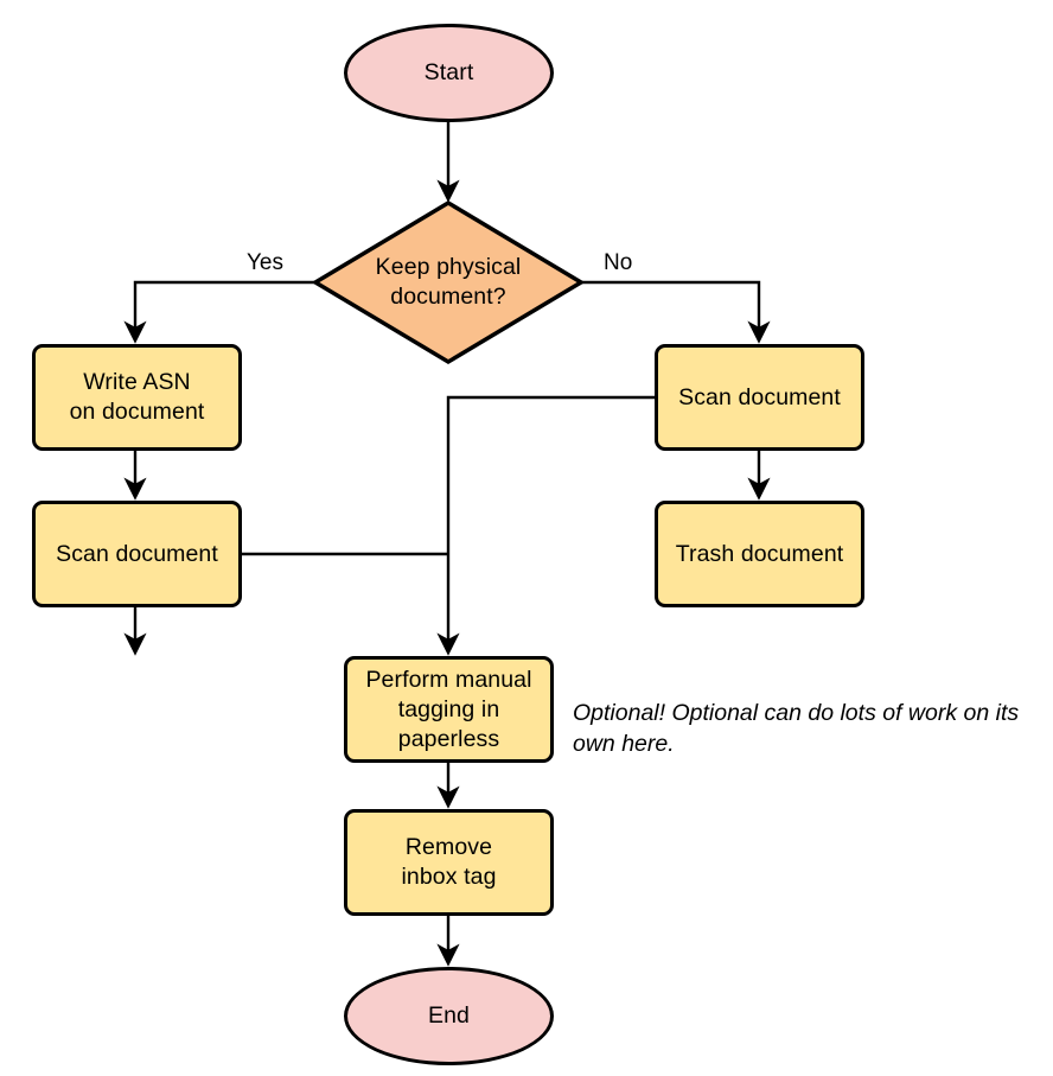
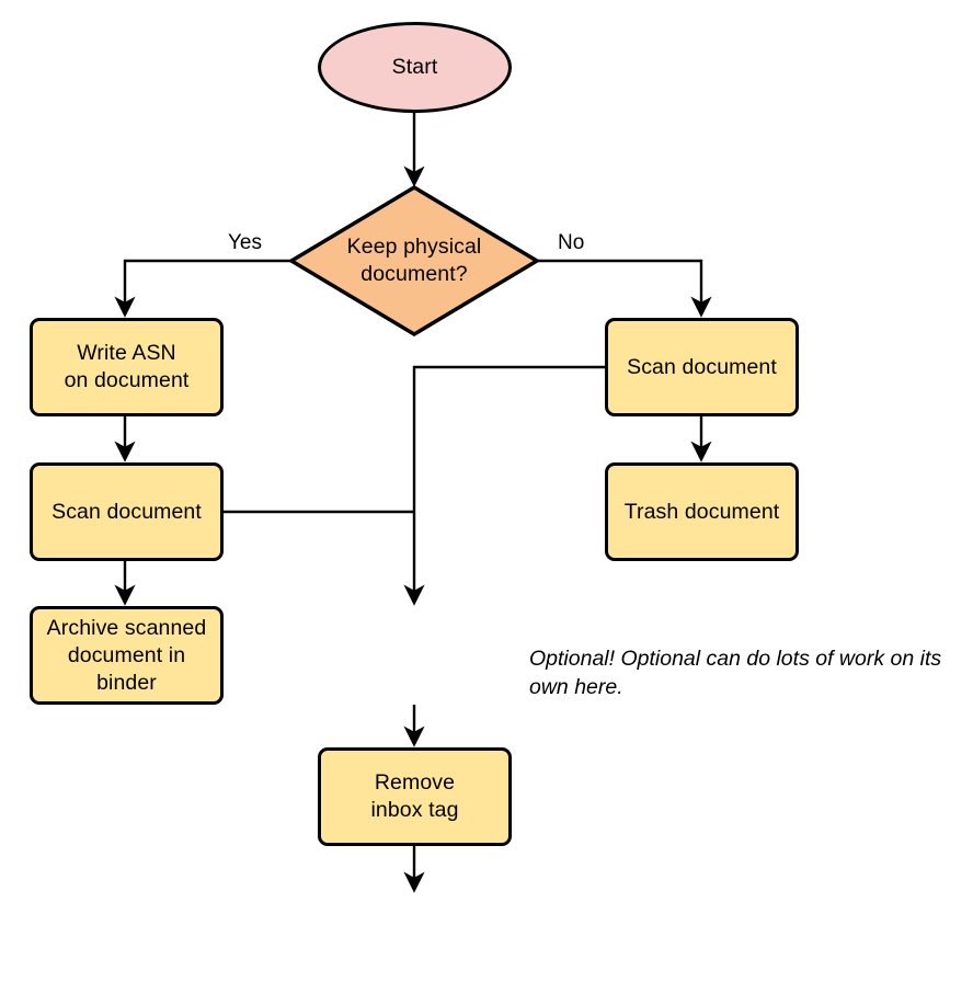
  Start
  Keep physical
  document?
  Yes
  No
  Write ASN
  on document
  Scan document
+ Archive scanned
+ document in
+ binder
  Scan document
  Trash document
- Perform manual
- tagging in
- paperless
  Remove
  inbox tag
- End
  Optional! Optional can do lots of work on its own here.
